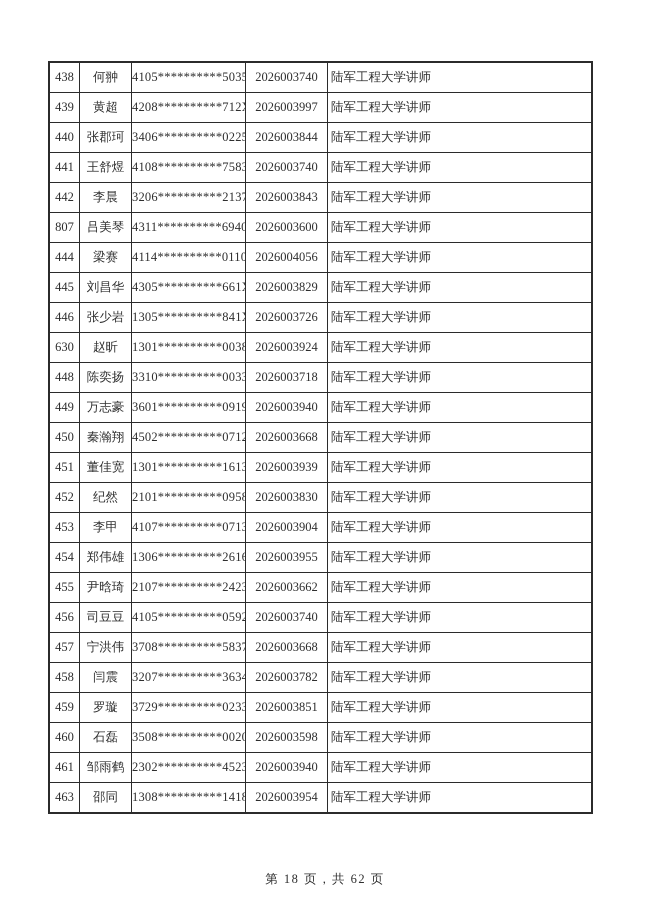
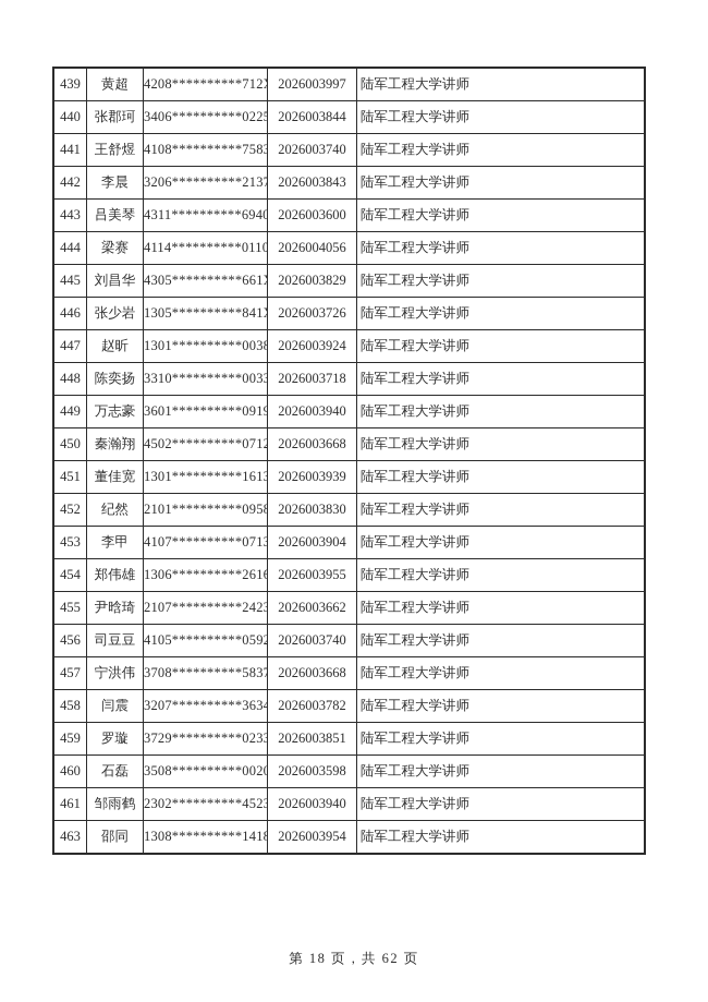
- 438	何翀	4105**********5035	2026003740	陆军工程大学讲师
  439	黄超	4208**********712	2026003997	陆军工程大学讲师
  440	张郡珂	3406**********0225	2026003844	陆军工程大学讲师
  441	王舒煜	4108**********7583	2026003740	陆军工程大学讲师
  442	李晨	3206**********2137	2026003843	陆军工程大学讲师
- 807	吕美琴	4311**********6940	2026003600	陆军工程大学讲师
+ 443	吕美琴	4311**********6940	2026003600	陆军工程大学讲师
  444	梁赛	4114**********0110	2026004056	陆军工程大学讲师
  445	刘昌华	4305**********661	2026003829	陆军工程大学讲师
  446	张少岩	1305**********841	2026003726	陆军工程大学讲师
- 630	赵昕	1301**********0038	2026003924	陆军工程大学讲师
+ 447	赵昕	1301**********0038	2026003924	陆军工程大学讲师
  448	陈奕扬	3310**********0033	2026003718	陆军工程大学讲师
  449	万志豪	3601**********0919	2026003940	陆军工程大学讲师
  450	秦瀚翔	4502**********0712	2026003668	陆军工程大学讲师
  451	董佳宽	1301**********1613	2026003939	陆军工程大学讲师
  452	纪然	2101**********0958	2026003830	陆军工程大学讲师
  453	李甲	4107**********0713	2026003904	陆军工程大学讲师
  454	郑伟雄	1306**********2616	2026003955	陆军工程大学讲师
  455	尹晗琦	2107**********2423	2026003662	陆军工程大学讲师
  456	司豆豆	4105**********0592	2026003740	陆军工程大学讲师
  457	宁洪伟	3708**********5837	2026003668	陆军工程大学讲师
  458	闫震	3207**********3634	2026003782	陆军工程大学讲师
  459	罗璇	3729**********0233	2026003851	陆军工程大学讲师
  460	石磊	3508**********0020	2026003598	陆军工程大学讲师
  461	邹雨鹤	2302**********4523	2026003940	陆军工程大学讲师
  463	邵同	1308**********1418	2026003954	陆军工程大学讲师
  第 18 页，共 62 页
